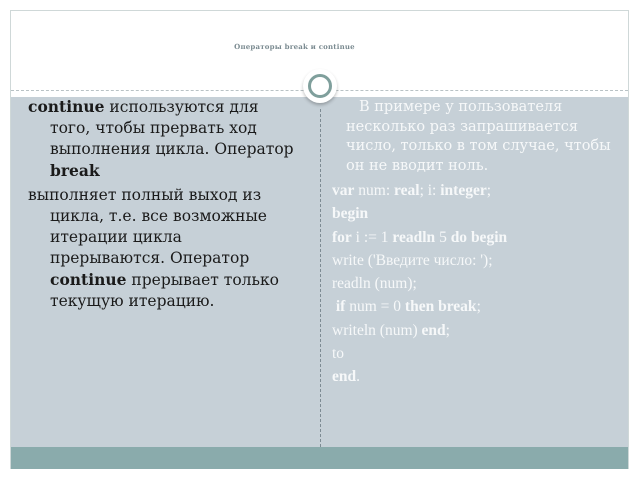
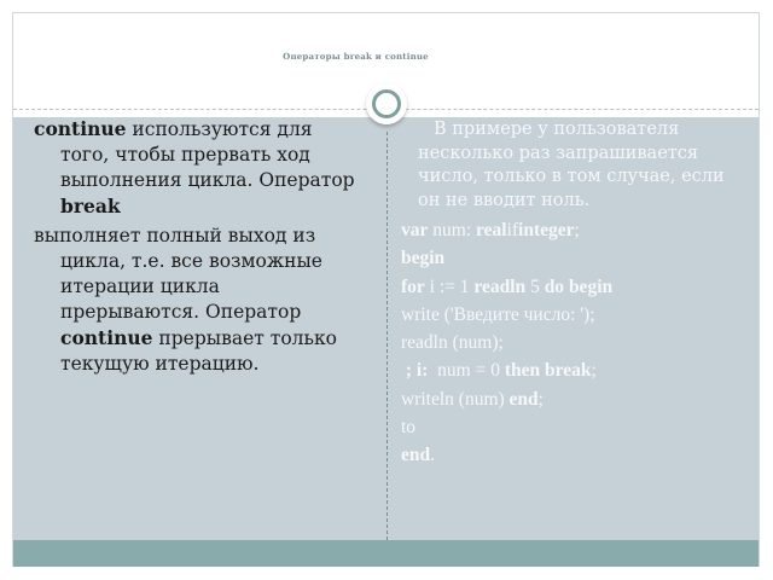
  Операторы break и continue
  continue используются для того, чтобы прервать ход выполнения цикла. Оператор break
  выполняет полный выход из цикла, т.е. все возможные итерации цикла прерываются. Оператор continue прерывает только текущую итерацию.
- В примере у пользователя несколько раз запрашивается число, только в том случае, чтобы он не вводит ноль.
+ В примере у пользователя несколько раз запрашивается число, только в том случае, если он не вводит ноль.
- var num: real; i: integer;
+ var num: realifinteger;
  begin
  for i := 1 readln 5 do begin
  write ('Введите число: ');
  readln (num);
- if num = 0 then break;
+ ; i: num = 0 then break;
  writeln (num) end;
  to
  end.
